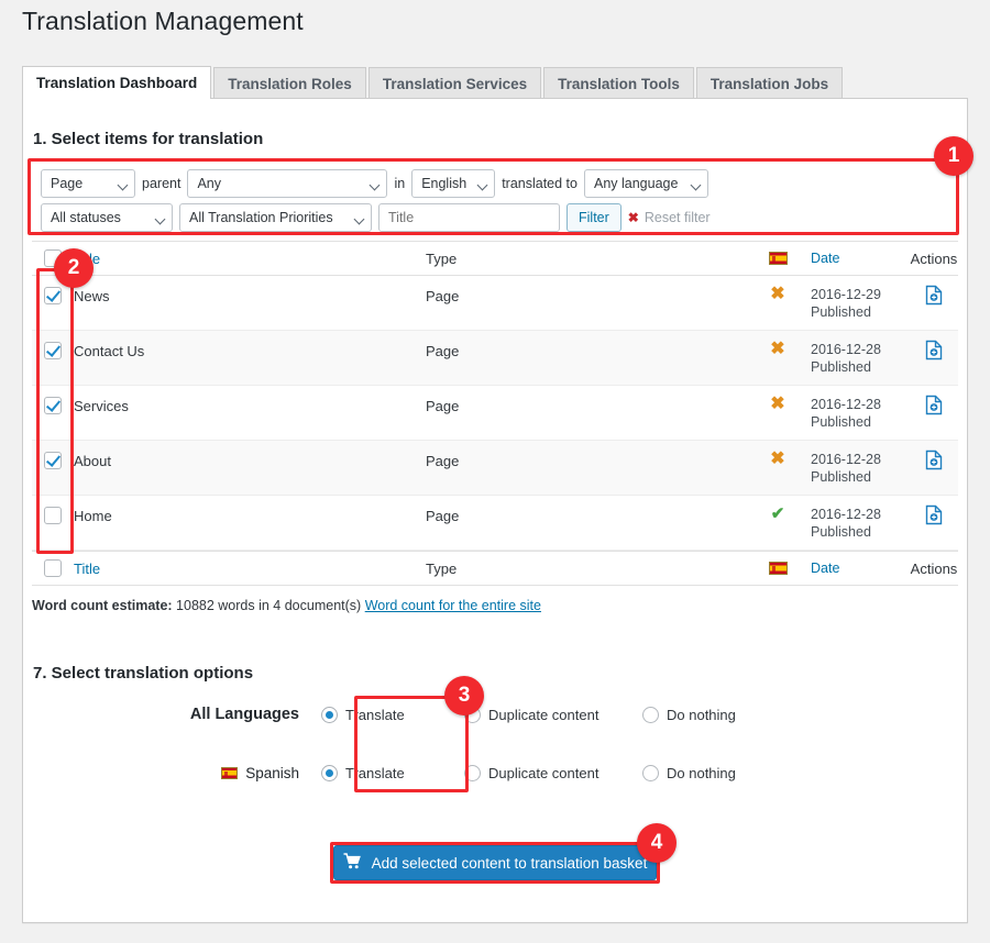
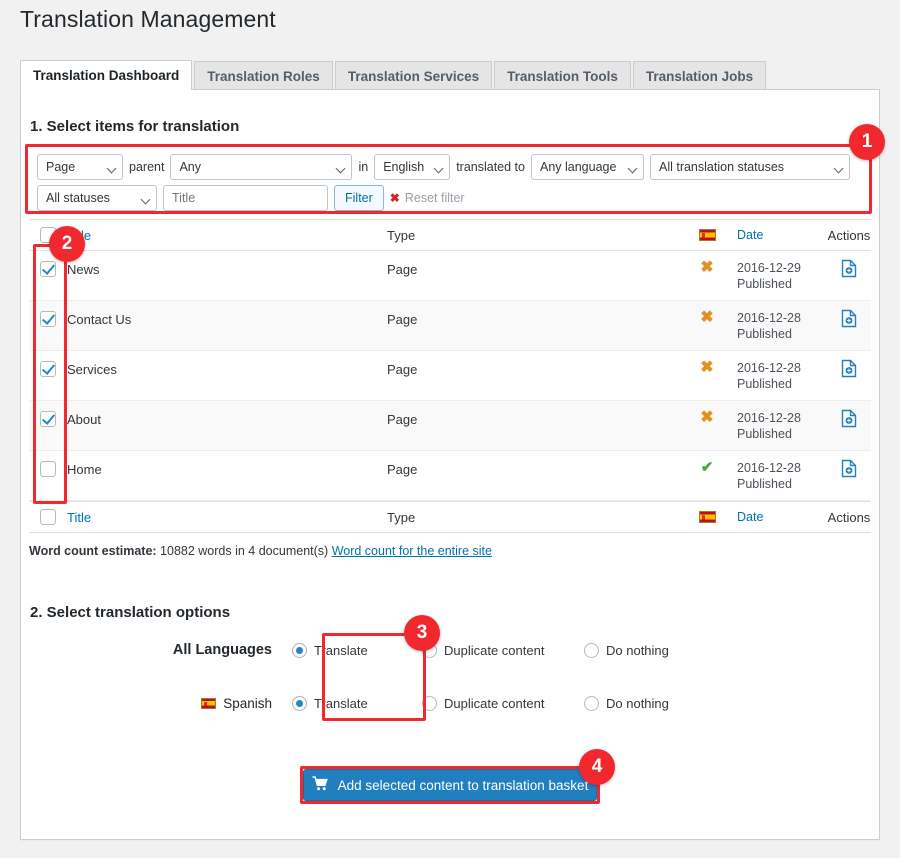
  Translation Management
  Translation Dashboard
  Translation Roles
  Translation Services
  Translation Tools
  Translation Jobs
  1. Select items for translation
  Page
  parent
  Any
  in
  English
  translated to
  Any language
+ All translation statuses
  All statuses
- All Translation Priorities
  Title
  Filter
  ✖
  Reset filter
  Type
  Date
  Actions
  News
  Page
  ✖
  2016-12-29
  Published
  Contact Us
  Page
  ✖
  2016-12-28
  Published
  Services
  Page
  ✖
  2016-12-28
  Published
  About
  Page
  ✖
  2016-12-28
  Published
  Home
  Page
  ✔
  2016-12-28
  Published
  Title
  Type
  Date
  Actions
  Word count estimate: 10882 words in 4 document(s) Word count for the entire site
- 7. Select translation options
+ 2. Select translation options
  All Languages
  Translate
  Duplicate content
  Do nothing
  Spanish
  Translate
  Duplicate content
  Do nothing
  Add selected content to translation basket
  1
  2
  3
  4
